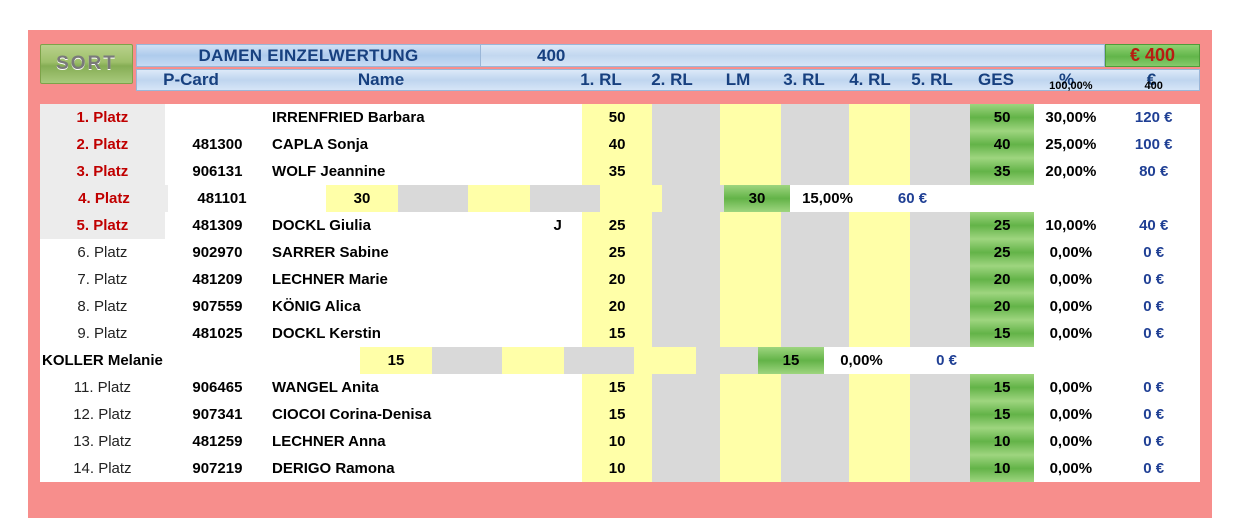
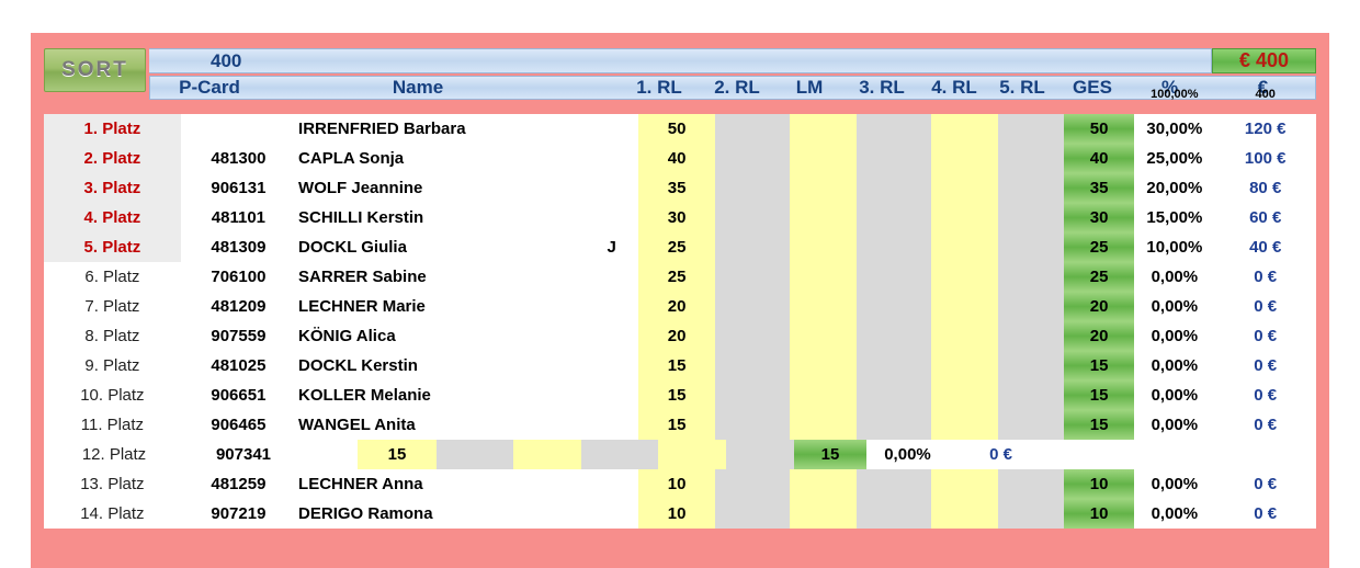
  SORT
- DAMEN EINZELWERTUNG
  400
  € 400
  P-Card
  Name
  1. RL
  2. RL
  LM
  3. RL
  4. RL
  5. RL
  GES
  %
  €
  100,00%
  400
  1. Platz
  IRRENFRIED Barbara
  50
  50
  30,00%
  120 €
  2. Platz
  481300
  CAPLA Sonja
  40
  40
  25,00%
  100 €
  3. Platz
  906131
  WOLF Jeannine
  35
  35
  20,00%
  80 €
  4. Platz
  481101
+ SCHILLI Kerstin
  30
  30
  15,00%
  60 €
  5. Platz
  481309
  DOCKL Giulia
  J
  25
  25
  10,00%
  40 €
  6. Platz
- 902970
+ 706100
  SARRER Sabine
  25
  25
  0,00%
  0 €
  7. Platz
  481209
  LECHNER Marie
  20
  20
  0,00%
  0 €
  8. Platz
  907559
  KÖNIG Alica
  20
  20
  0,00%
  0 €
  9. Platz
  481025
  DOCKL Kerstin
  15
  15
  0,00%
  0 €
+ 10. Platz
+ 906651
  KOLLER Melanie
  15
  15
  0,00%
  0 €
  11. Platz
  906465
  WANGEL Anita
  15
  15
  0,00%
  0 €
  12. Platz
  907341
- CIOCOI Corina-Denisa
  15
  15
  0,00%
  0 €
  13. Platz
  481259
  LECHNER Anna
  10
  10
  0,00%
  0 €
  14. Platz
  907219
  DERIGO Ramona
  10
  10
  0,00%
  0 €
